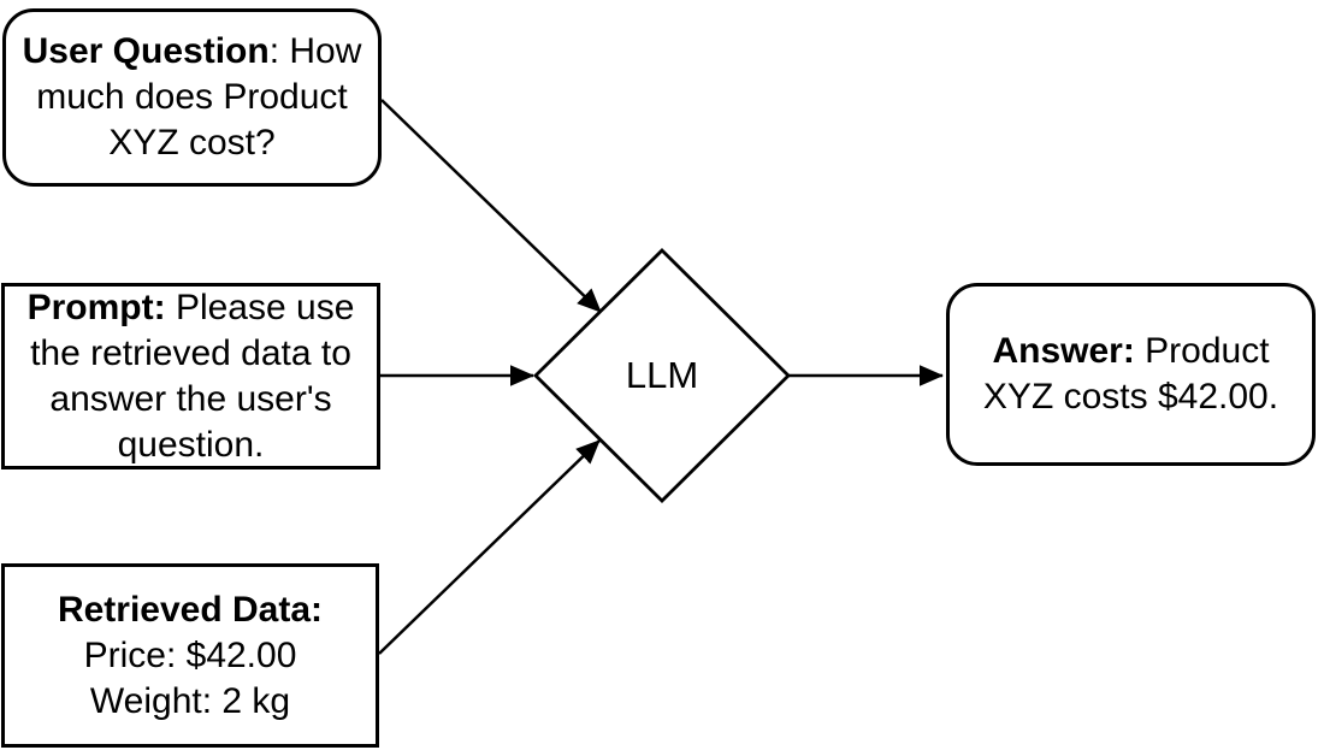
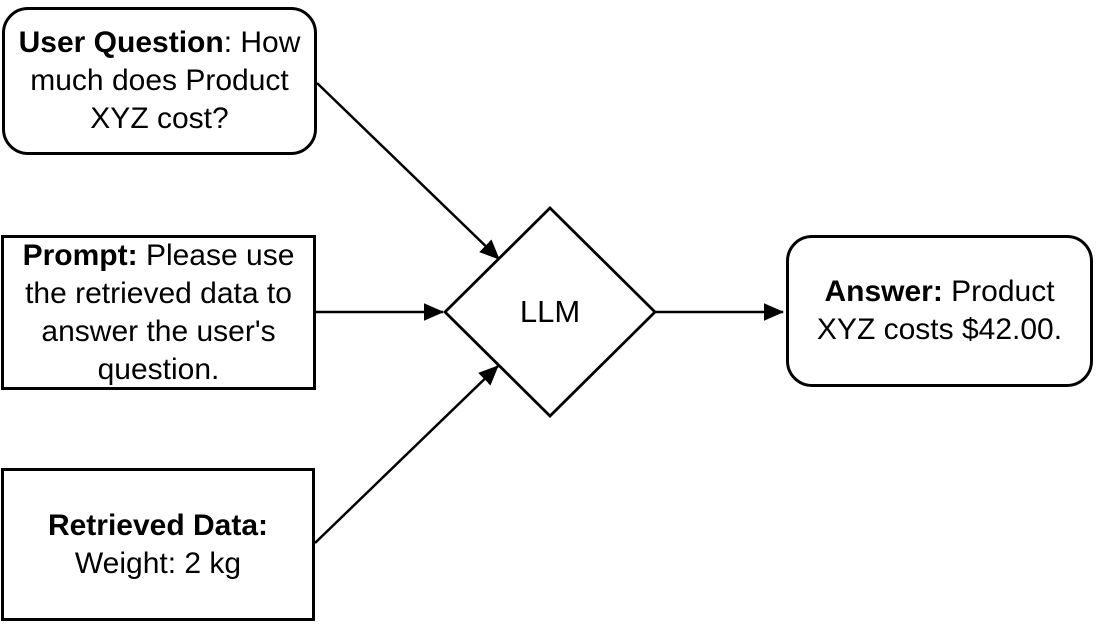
  User Question: How much does Product XYZ cost?
  Prompt: Please use the retrieved data to answer the user's question.
  Retrieved Data:
- Price: $42.00
  Weight: 2 kg
  LLM
  Answer: Product XYZ costs $42.00.
